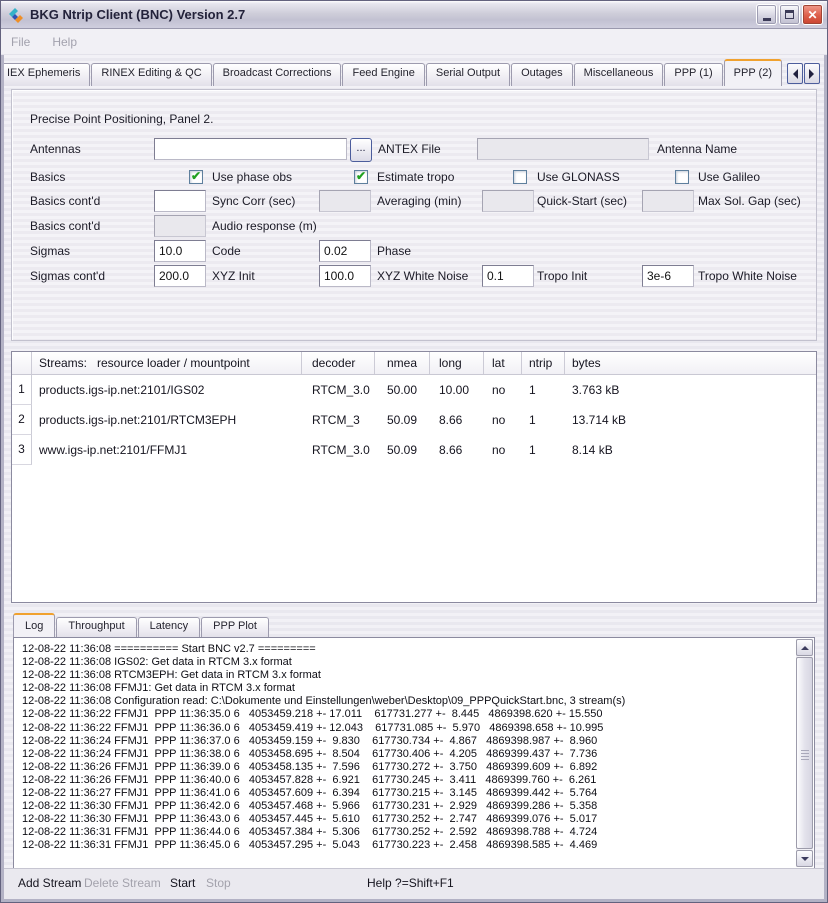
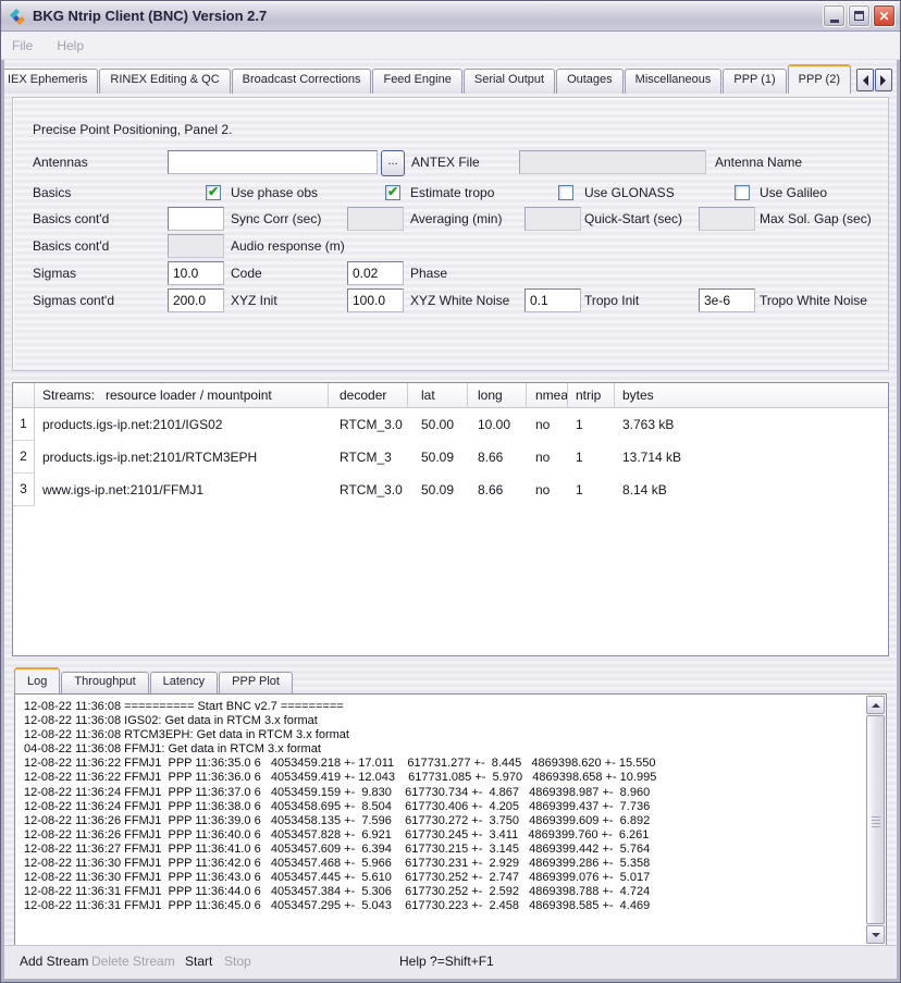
  BKG Ntrip Client (BNC) Version 2.7
  ✕
  File
  Help
  IEX Ephemeris
  RINEX Editing & QC
  Broadcast Corrections
  Feed Engine
  Serial Output
  Outages
  Miscellaneous
  PPP (1)
  PPP (2)
  Precise Point Positioning, Panel 2.
  Antennas
  ...
  ANTEX File
  Antenna Name
  Basics
  Use phase obs
  Estimate tropo
  Use GLONASS
  Use Galileo
  Basics cont'd
  Sync Corr (sec)
  Averaging (min)
  Quick-Start (sec)
  Max Sol. Gap (sec)
  Basics cont'd
  Audio response (m)
  Sigmas
  10.0
  Code
  0.02
  Phase
  Sigmas cont'd
  200.0
  XYZ Init
  100.0
  XYZ White Noise
  0.1
  Tropo Init
  3e-6
  Tropo White Noise
  Streams: resource loader / mountpoint
  decoder
- nmea
+ lat
  long
- lat
+ nmea
  ntrip
  bytes
  1
  products.igs-ip.net:2101/IGS02
  RTCM_3.0
  50.00
  10.00
  no
  1
  3.763 kB
  2
  products.igs-ip.net:2101/RTCM3EPH
  RTCM_3
  50.09
  8.66
  no
  1
  13.714 kB
  3
  www.igs-ip.net:2101/FFMJ1
  RTCM_3.0
  50.09
  8.66
  no
  1
  8.14 kB
  Log
  Throughput
  Latency
  PPP Plot
  12-08-22 11:36:08 ========== Start BNC v2.7 =========
  12-08-22 11:36:08 IGS02: Get data in RTCM 3.x format
  12-08-22 11:36:08 RTCM3EPH: Get data in RTCM 3.x format
- 12-08-22 11:36:08 FFMJ1: Get data in RTCM 3.x format
+ 04-08-22 11:36:08 FFMJ1: Get data in RTCM 3.x format
- 12-08-22 11:36:08 Configuration read: C:\Dokumente und Einstellungen\weber\Desktop\09_PPPQuickStart.bnc, 3 stream(s)
  12-08-22 11:36:22 FFMJ1 PPP 11:36:35.0 6 4053459.218 +- 17.011 617731.277 +- 8.445 4869398.620 +- 15.550
  12-08-22 11:36:22 FFMJ1 PPP 11:36:36.0 6 4053459.419 +- 12.043 617731.085 +- 5.970 4869398.658 +- 10.995
  12-08-22 11:36:24 FFMJ1 PPP 11:36:37.0 6 4053459.159 +- 9.830 617730.734 +- 4.867 4869398.987 +- 8.960
  12-08-22 11:36:24 FFMJ1 PPP 11:36:38.0 6 4053458.695 +- 8.504 617730.406 +- 4.205 4869399.437 +- 7.736
  12-08-22 11:36:26 FFMJ1 PPP 11:36:39.0 6 4053458.135 +- 7.596 617730.272 +- 3.750 4869399.609 +- 6.892
  12-08-22 11:36:26 FFMJ1 PPP 11:36:40.0 6 4053457.828 +- 6.921 617730.245 +- 3.411 4869399.760 +- 6.261
  12-08-22 11:36:27 FFMJ1 PPP 11:36:41.0 6 4053457.609 +- 6.394 617730.215 +- 3.145 4869399.442 +- 5.764
  12-08-22 11:36:30 FFMJ1 PPP 11:36:42.0 6 4053457.468 +- 5.966 617730.231 +- 2.929 4869399.286 +- 5.358
  12-08-22 11:36:30 FFMJ1 PPP 11:36:43.0 6 4053457.445 +- 5.610 617730.252 +- 2.747 4869399.076 +- 5.017
  12-08-22 11:36:31 FFMJ1 PPP 11:36:44.0 6 4053457.384 +- 5.306 617730.252 +- 2.592 4869398.788 +- 4.724
  12-08-22 11:36:31 FFMJ1 PPP 11:36:45.0 6 4053457.295 +- 5.043 617730.223 +- 2.458 4869398.585 +- 4.469
  Add Stream
  Delete Stream
  Start
  Stop
  Help ?=Shift+F1
